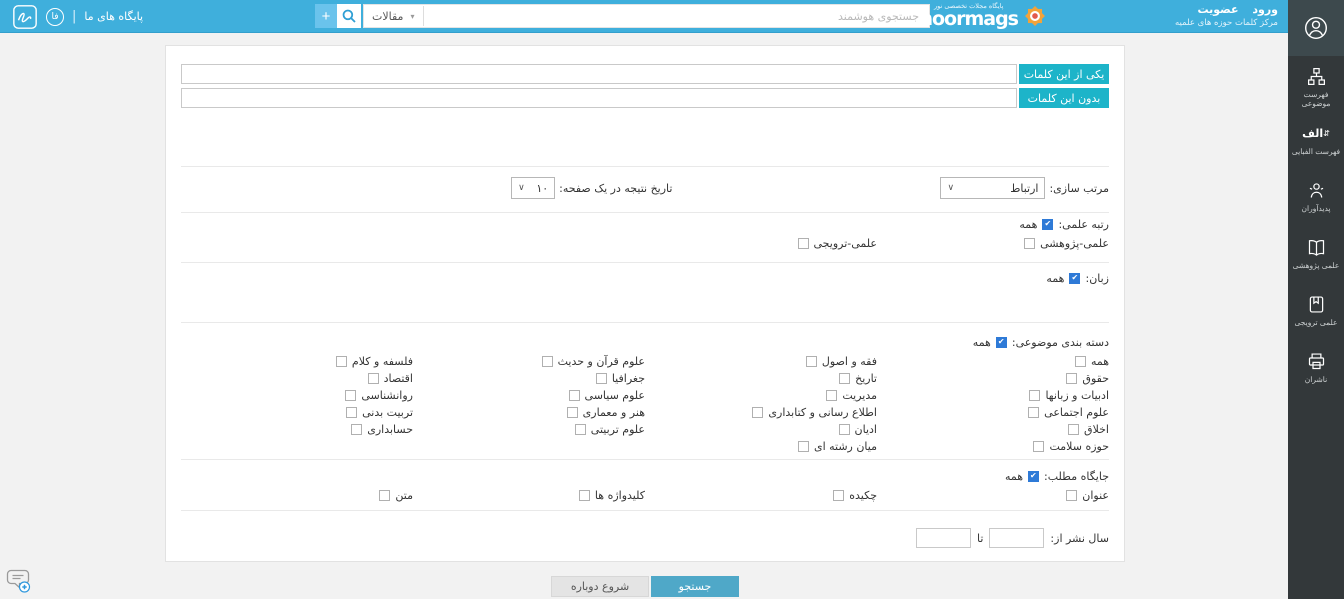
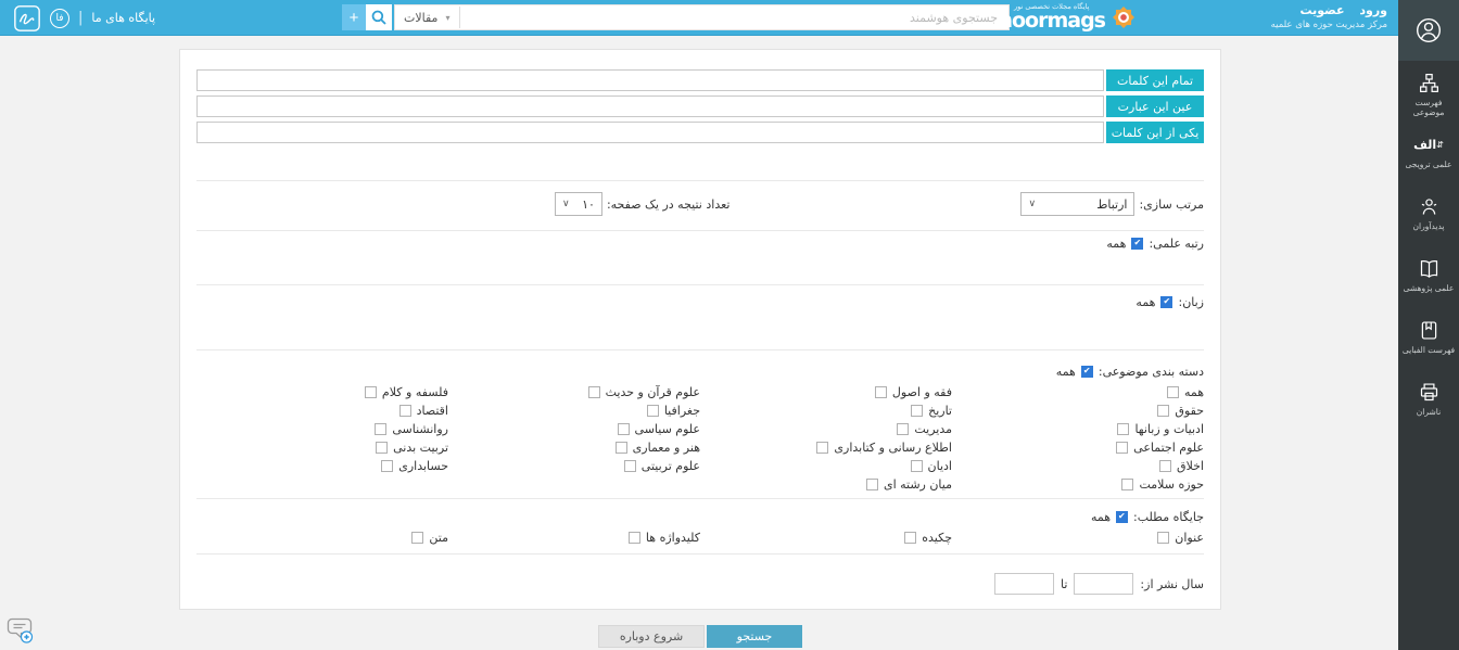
  فا
  |
  پایگاه های ما
  +
  مقالات
  ▾
  پایگاه مجلات تخصصی نور
  noormags
  ورود عضویت
- مرکز کلمات حوزه های علمیه
+ مرکز مدیریت حوزه های علمیه
  فهرست موضوعی
  الف
  ⇵
- فهرست الفبایی
+ علمی ترویجی
  پدیدآوران
  علمی پژوهشی
- علمی ترویجی
+ فهرست الفبایی
  ناشران
+ تمام این کلمات
+ عین این عبارت
  یکی از این کلمات
- بدون این کلمات
  مرتب سازی:
  ارتباط
  ∨
- تاریخ نتیجه در یک صفحه:
+ تعداد نتیجه در یک صفحه:
  ۱۰
  ∨
  رتبه علمی:
  همه
- علمی-پژوهشی
- علمی-ترویجی
  زبان:
  همه
  دسته بندی موضوعی:
  همه
  همه
  فقه و اصول
  علوم قرآن و حدیث
  فلسفه و کلام
  حقوق
  تاریخ
  جغرافیا
  اقتصاد
  ادبیات و زبانها
  مدیریت
  علوم سیاسی
  روانشناسی
  علوم اجتماعی
  اطلاع رسانی و کتابداری
  هنر و معماری
  تربیت بدنی
  اخلاق
  ادیان
  علوم تربیتی
  حسابداری
  حوزه سلامت
  میان رشته ای
  جایگاه مطلب:
  همه
  عنوان
  چکیده
  کلیدواژه ها
  متن
  سال نشر از:
  تا
  جستجو
  شروع دوباره
